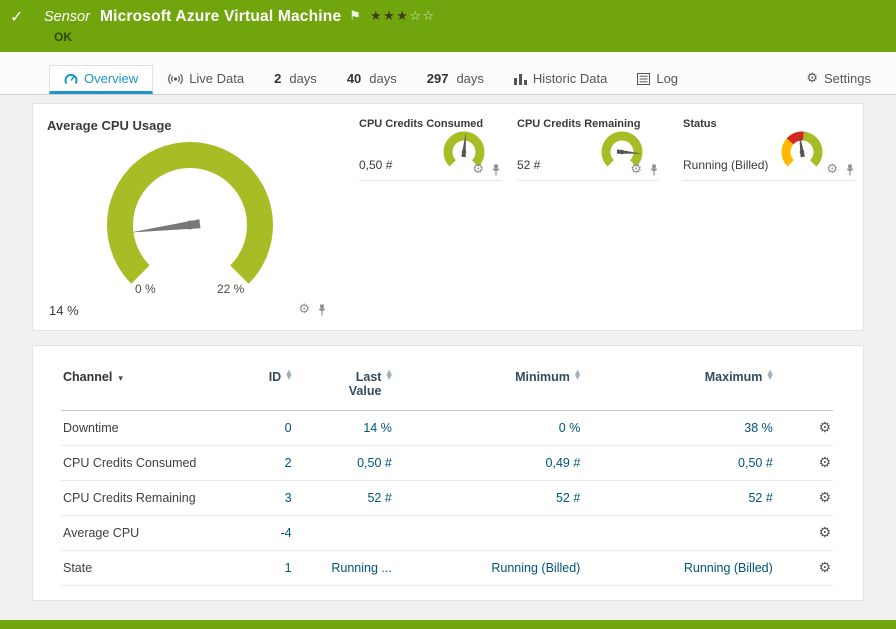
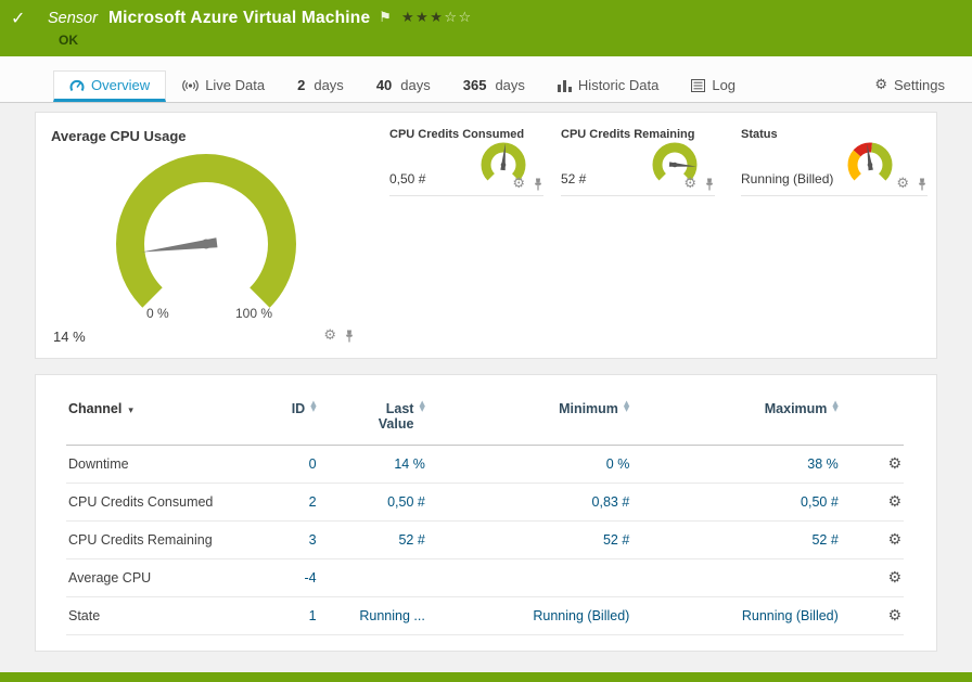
  ✓
  Sensor
  Microsoft Azure Virtual Machine
  ⚑
  ★★★☆☆
  OK
  Overview
  Live Data
  2
  days
  40
  days
- 297
+ 365
  days
  Historic Data
  Log
  ⚙
  Settings
  Average CPU Usage
  0 %
- 22 %
+ 100 %
  14 %
  ⚙
  CPU Credits Consumed
  0,50 #
  ⚙
  CPU Credits Remaining
  52 #
  ⚙
  Status
  Running (Billed)
  ⚙
  Channel ▾	ID ▲▼	Last Value▲▼	Minimum ▲▼	Maximum ▲▼
  Downtime	0	14 %	0 %	38 %	⚙
- CPU Credits Consumed	2	0,50 #	0,49 #	0,50 #	⚙
+ CPU Credits Consumed	2	0,50 #	0,83 #	0,50 #	⚙
  CPU Credits Remaining	3	52 #	52 #	52 #	⚙
  Average CPU	-4				⚙
  State	1	Running ...	Running (Billed)	Running (Billed)	⚙
